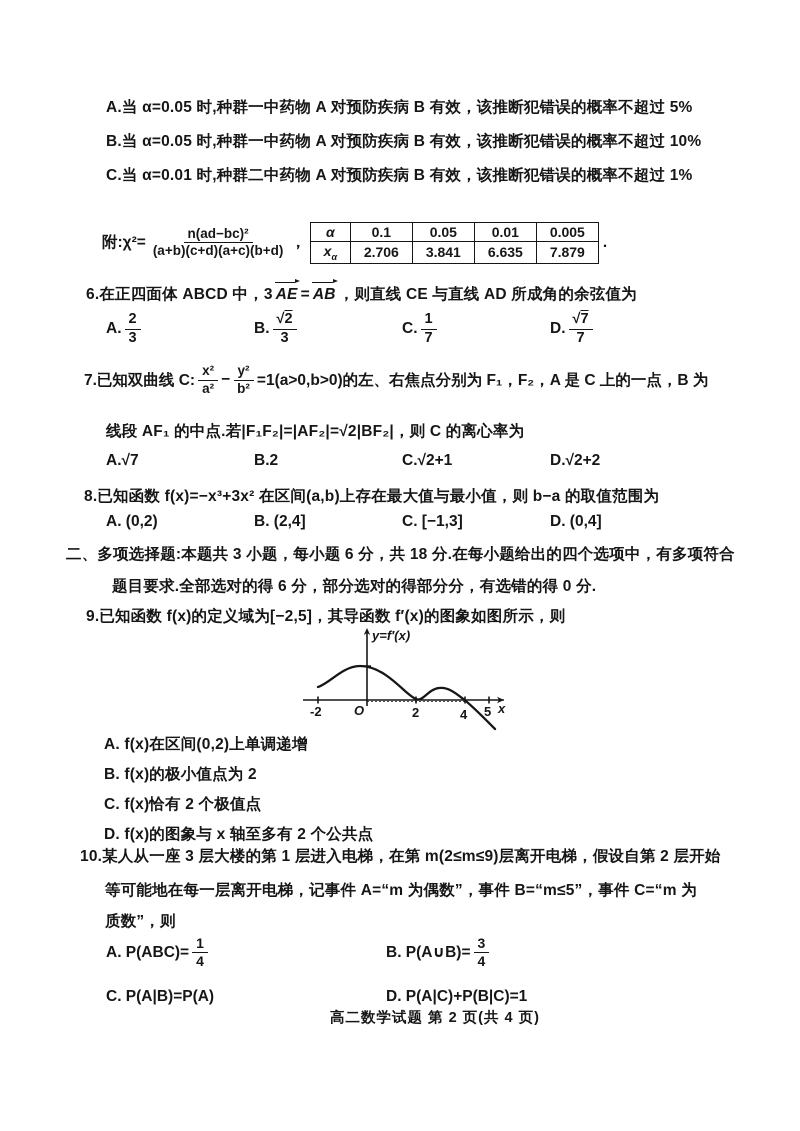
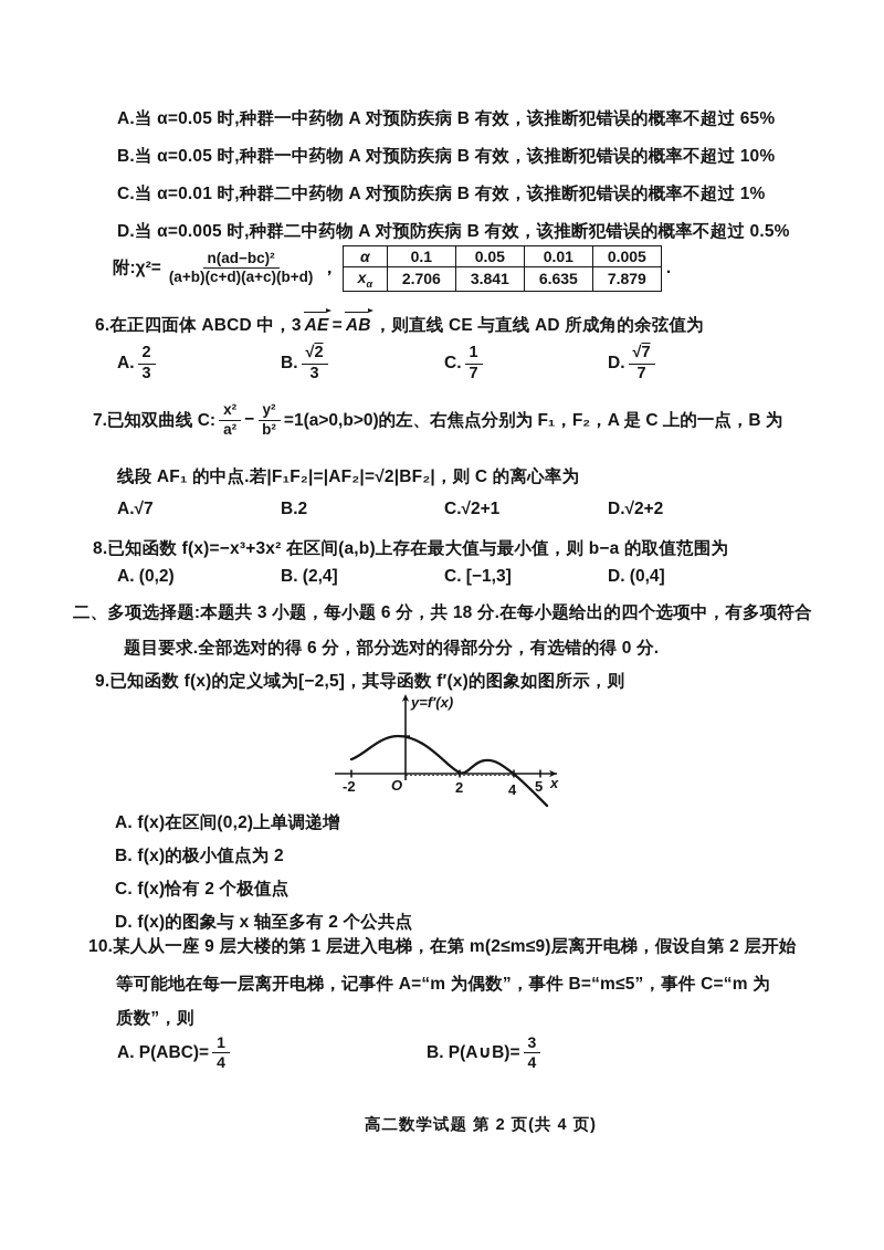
- A.当 α=0.05 时,种群一中药物 A 对预防疾病 B 有效，该推断犯错误的概率不超过 5%
+ A.当 α=0.05 时,种群一中药物 A 对预防疾病 B 有效，该推断犯错误的概率不超过 65%
  B.当 α=0.05 时,种群一中药物 A 对预防疾病 B 有效，该推断犯错误的概率不超过 10%
  C.当 α=0.01 时,种群二中药物 A 对预防疾病 B 有效，该推断犯错误的概率不超过 1%
+ D.当 α=0.005 时,种群二中药物 A 对预防疾病 B 有效，该推断犯错误的概率不超过 0.5%
  附:χ²=
  n(ad−bc)²
  (a+b)(c+d)(a+c)(b+d)
  ，
  α	0.1	0.05	0.01	0.005
  xα	2.706	3.841	6.635	7.879
  .
  6.在正四面体 ABCD 中，3 AE = AB ，则直线 CE 与直线 AD 所成角的余弦值为
  A.
  2
  3
  B.
  √2
  3
  C.
  1
  7
  D.
  √7
  7
  7.已知双曲线 C:
  x²
  a²
  −
  y²
  b²
  =1(a>0,b>0)的左、右焦点分别为 F₁，F₂，A 是 C 上的一点，B 为
  线段 AF₁ 的中点.若|F₁F₂|=|AF₂|=√2|BF₂|，则 C 的离心率为
  A.√7
  B.2
  C.√2+1
  D.√2+2
  8.已知函数 f(x)=−x³+3x² 在区间(a,b)上存在最大值与最小值，则 b−a 的取值范围为
  A. (0,2)
  B. (2,4]
  C. [−1,3]
  D. (0,4]
  二、多项选择题:本题共 3 小题，每小题 6 分，共 18 分.在每小题给出的四个选项中，有多项符合
  题目要求.全部选对的得 6 分，部分选对的得部分分，有选错的得 0 分.
  9.已知函数 f(x)的定义域为[−2,5]，其导函数 f′(x)的图象如图所示，则
  y=f′(x)
  -2
  O
  2
  4
  5
  x
  A. f(x)在区间(0,2)上单调递增
  B. f(x)的极小值点为 2
  C. f(x)恰有 2 个极值点
  D. f(x)的图象与 x 轴至多有 2 个公共点
- 10.某人从一座 3 层大楼的第 1 层进入电梯，在第 m(2≤m≤9)层离开电梯，假设自第 2 层开始
+ 10.某人从一座 9 层大楼的第 1 层进入电梯，在第 m(2≤m≤9)层离开电梯，假设自第 2 层开始
  等可能地在每一层离开电梯，记事件 A=“m 为偶数”，事件 B=“m≤5”，事件 C=“m 为
  质数”，则
  A. P(ABC)=
  1
  4
  B. P(A∪B)=
  3
  4
- C. P(A|B)=P(A)
- D. P(A|C)+P(B|C)=1
  高二数学试题 第 2 页(共 4 页)
